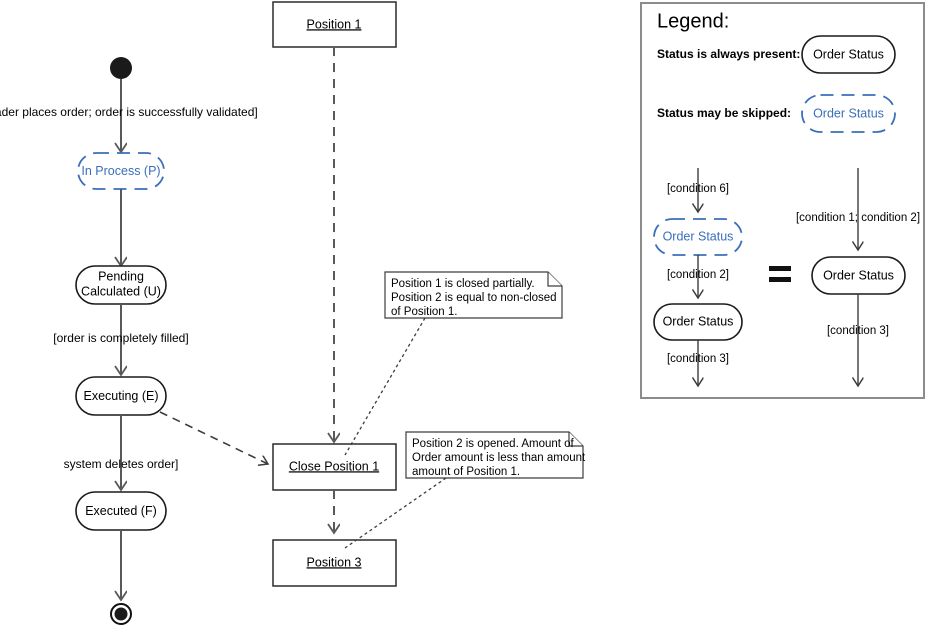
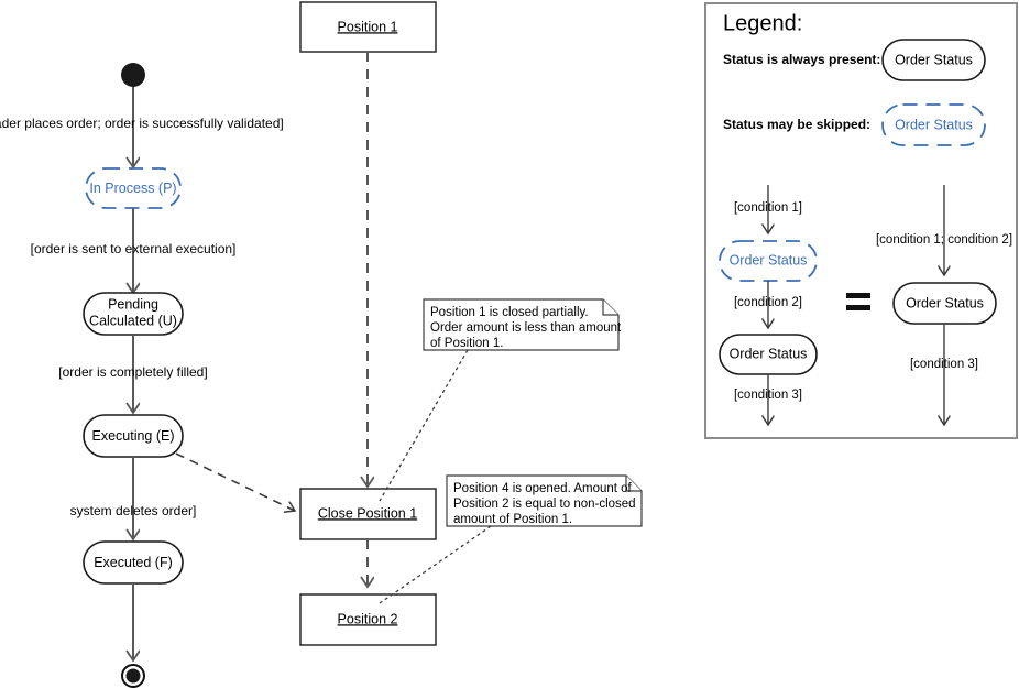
  der places order; order is successfully validated]
  In Process (P)
+ [order is sent to external execution]
  Pending
  Calculated (U)
  [order is completely filled]
  Executing (E)
  system deletes order]
  Executed (F)
  Position 1
  Close Position 1
- Position 3
+ Position 2
  Position 1 is closed partially.
- Position 2 is equal to non-closed
+ Order amount is less than amount
  of Position 1.
- Position 2 is opened. Amount of
+ Position 4 is opened. Amount of
- Order amount is less than amount
+ Position 2 is equal to non-closed
  amount of Position 1.
  Legend:
  Status is always present:
  Order Status
  Status may be skipped:
  Order Status
- [condition 6]
+ [condition 1]
  Order Status
  [condition 2]
  Order Status
  [condition 3]
  [condition 1; condition 2]
  Order Status
  [condition 3]
